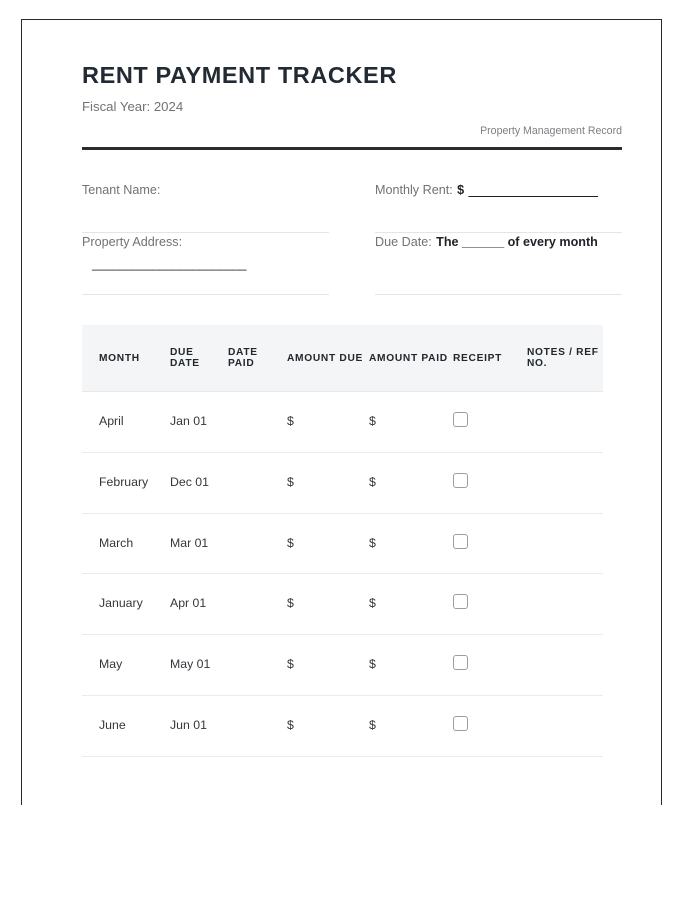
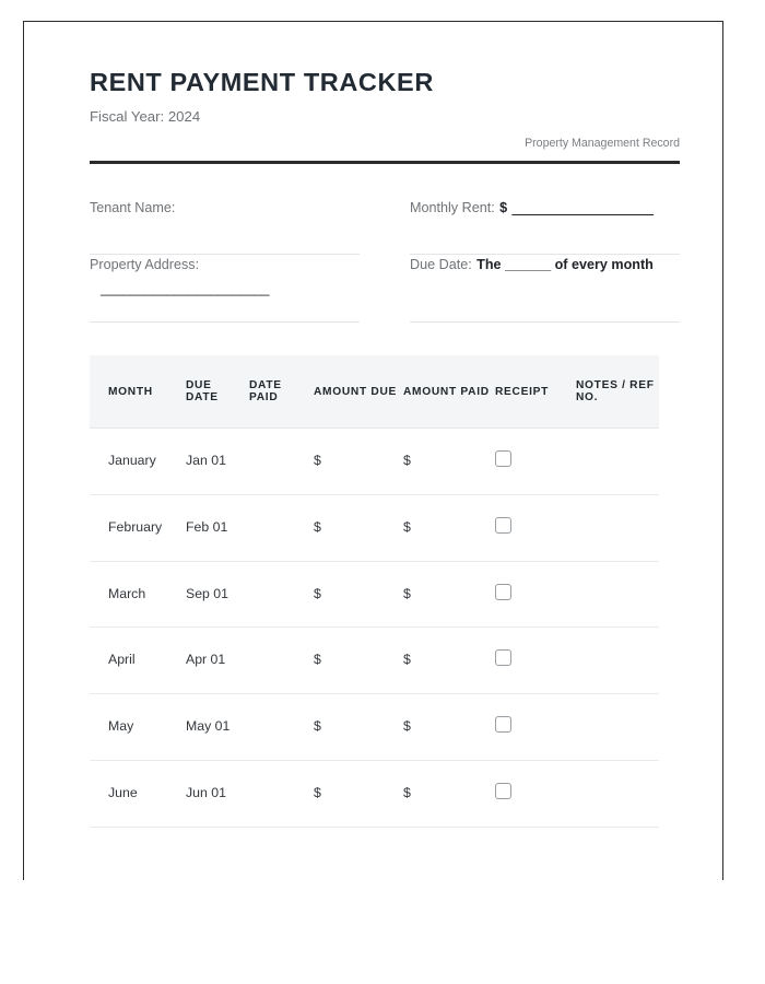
  RENT PAYMENT TRACKER
  Fiscal Year: 2024
  Property Management Record
  Tenant Name:
  Monthly Rent: $ _______________
  Property Address:
  _______________________
  Due Date: The ______ of every month
  MONTH	DUE DATE	DATE PAID	AMOUNT DUE	AMOUNT PAID	RECEIPT	NOTES / REF NO.
- April	Jan 01		$	$
+ January	Jan 01		$	$
- February	Dec 01		$	$
+ February	Feb 01		$	$
- March	Mar 01		$	$
+ March	Sep 01		$	$
- January	Apr 01		$	$
+ April	Apr 01		$	$
  May	May 01		$	$
  June	Jun 01		$	$
